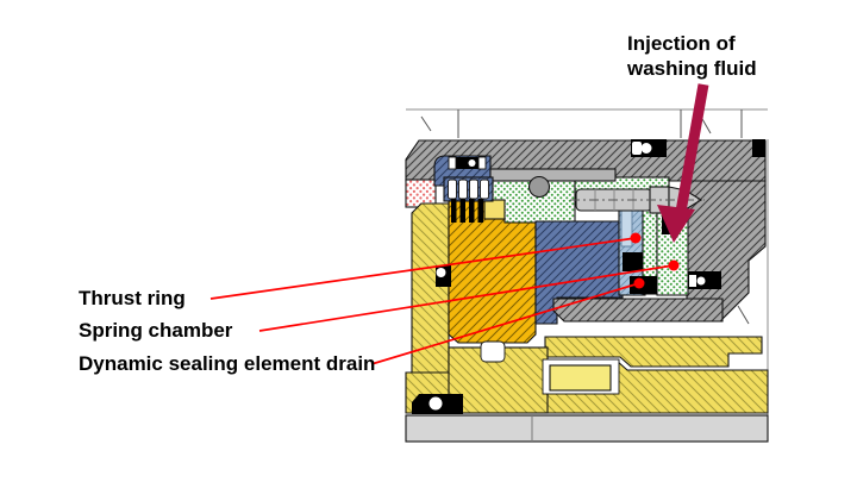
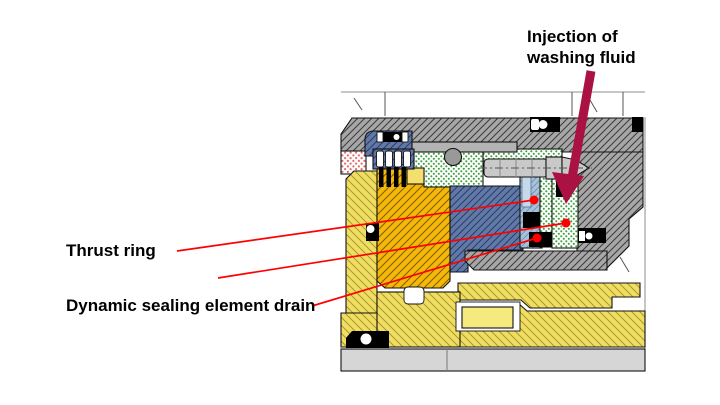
  Injection of washing fluid
  Thrust ring
- Spring chamber
  Dynamic sealing element drain
